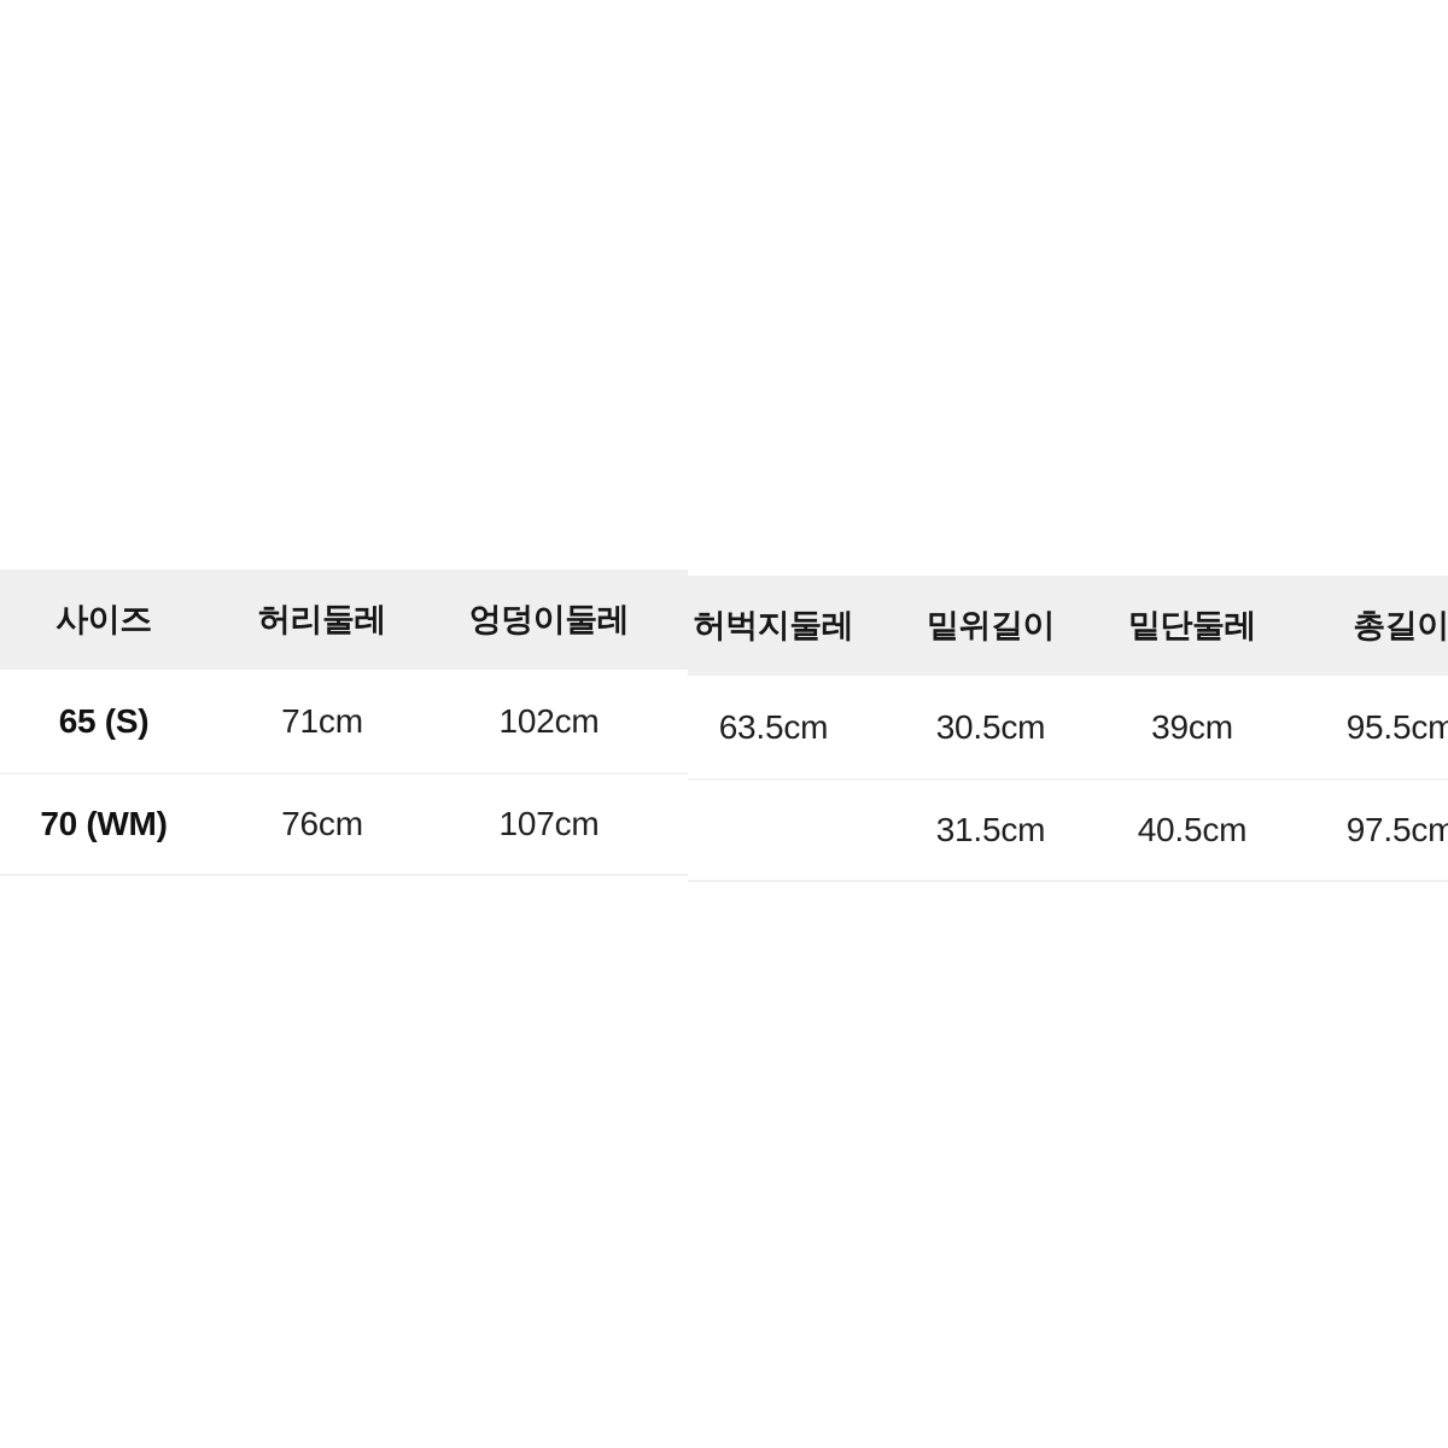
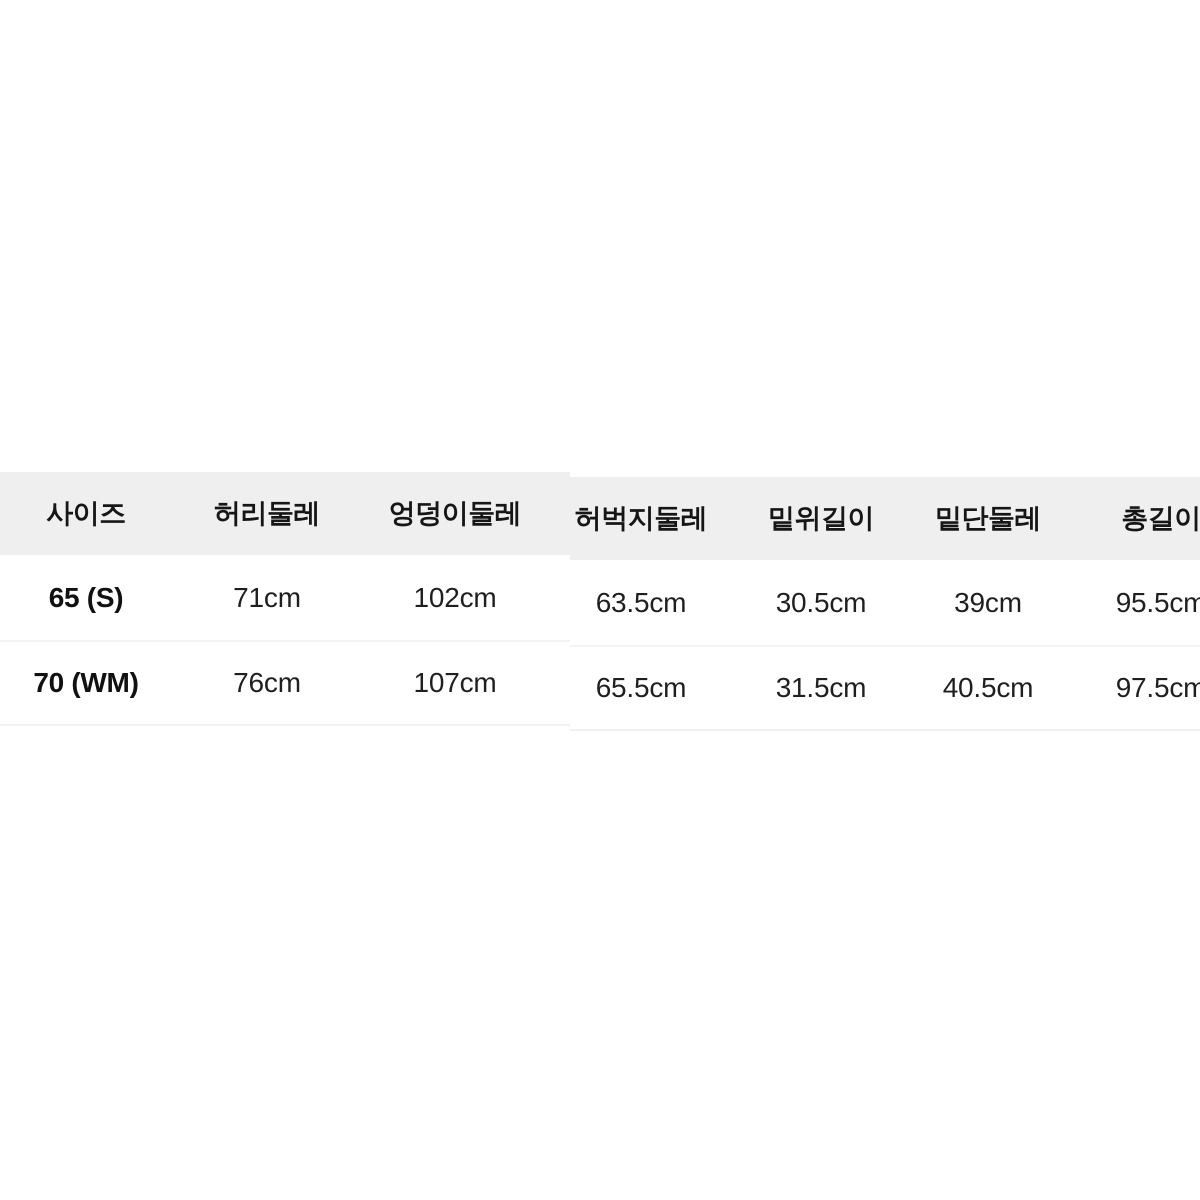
  사이즈
  허리둘레
  엉덩이둘레
  65 (S)
  71cm
  102cm
  70 (WM)
  76cm
  107cm
  허벅지둘레
  밑위길이
  밑단둘레
  총길이
  63.5cm
  30.5cm
  39cm
  95.5cm
+ 65.5cm
  31.5cm
  40.5cm
  97.5cm
